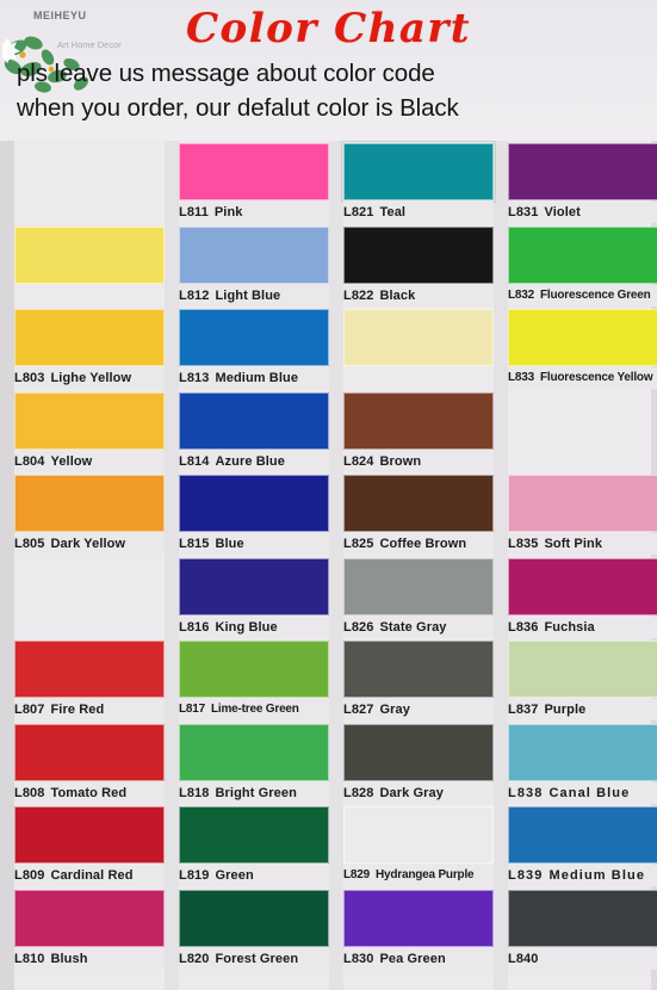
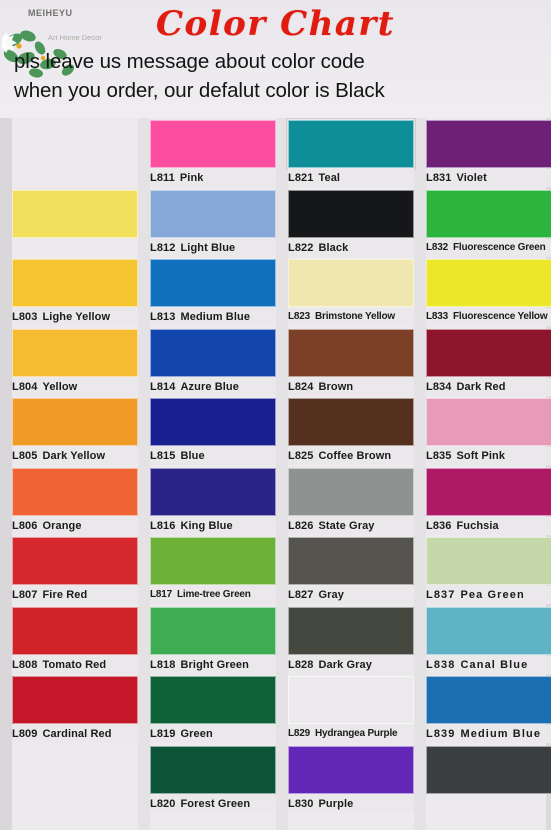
  Color Chart
  MEIHEYU
  Art Home Decor
  pls leave us message about color code
  when you order, our defalut color is Black
  L803 Lighe Yellow
  L804 Yellow
  L805 Dark Yellow
+ L806 Orange
  L807 Fire Red
  L808 Tomato Red
  L809 Cardinal Red
- L810 Blush
  L811 Pink
  L812 Light Blue
  L813 Medium Blue
  L814 Azure Blue
  L815 Blue
  L816 King Blue
  L817 Lime-tree Green
  L818 Bright Green
  L819 Green
  L820 Forest Green
  L821 Teal
  L822 Black
+ L823 Brimstone Yellow
  L824 Brown
  L825 Coffee Brown
  L826 State Gray
  L827 Gray
  L828 Dark Gray
  L829 Hydrangea Purple
- L830 Pea Green
+ L830 Purple
  L831 Violet
  L832 Fluorescence Green
  L833 Fluorescence Yellow
+ L834 Dark Red
  L835 Soft Pink
  L836 Fuchsia
- L837 Purple
+ L837 Pea Green
  L838 Canal Blue
  L839 Medium Blue
- L840
